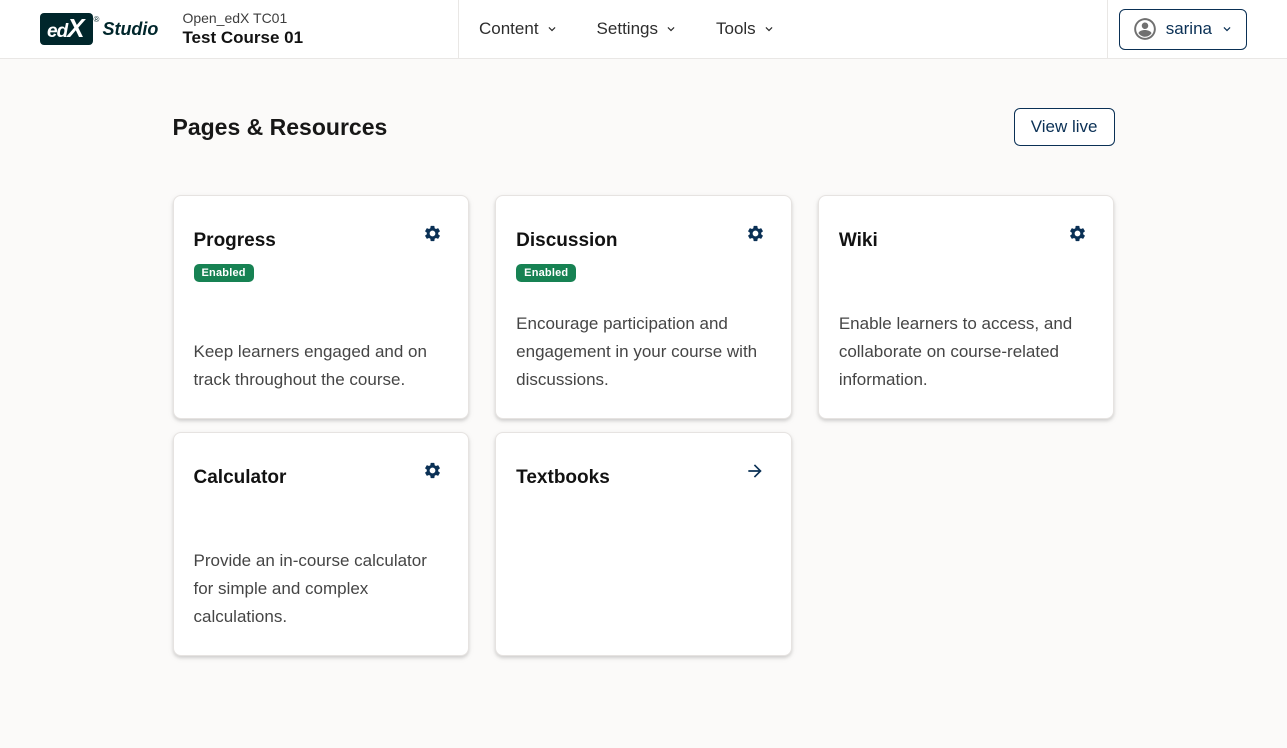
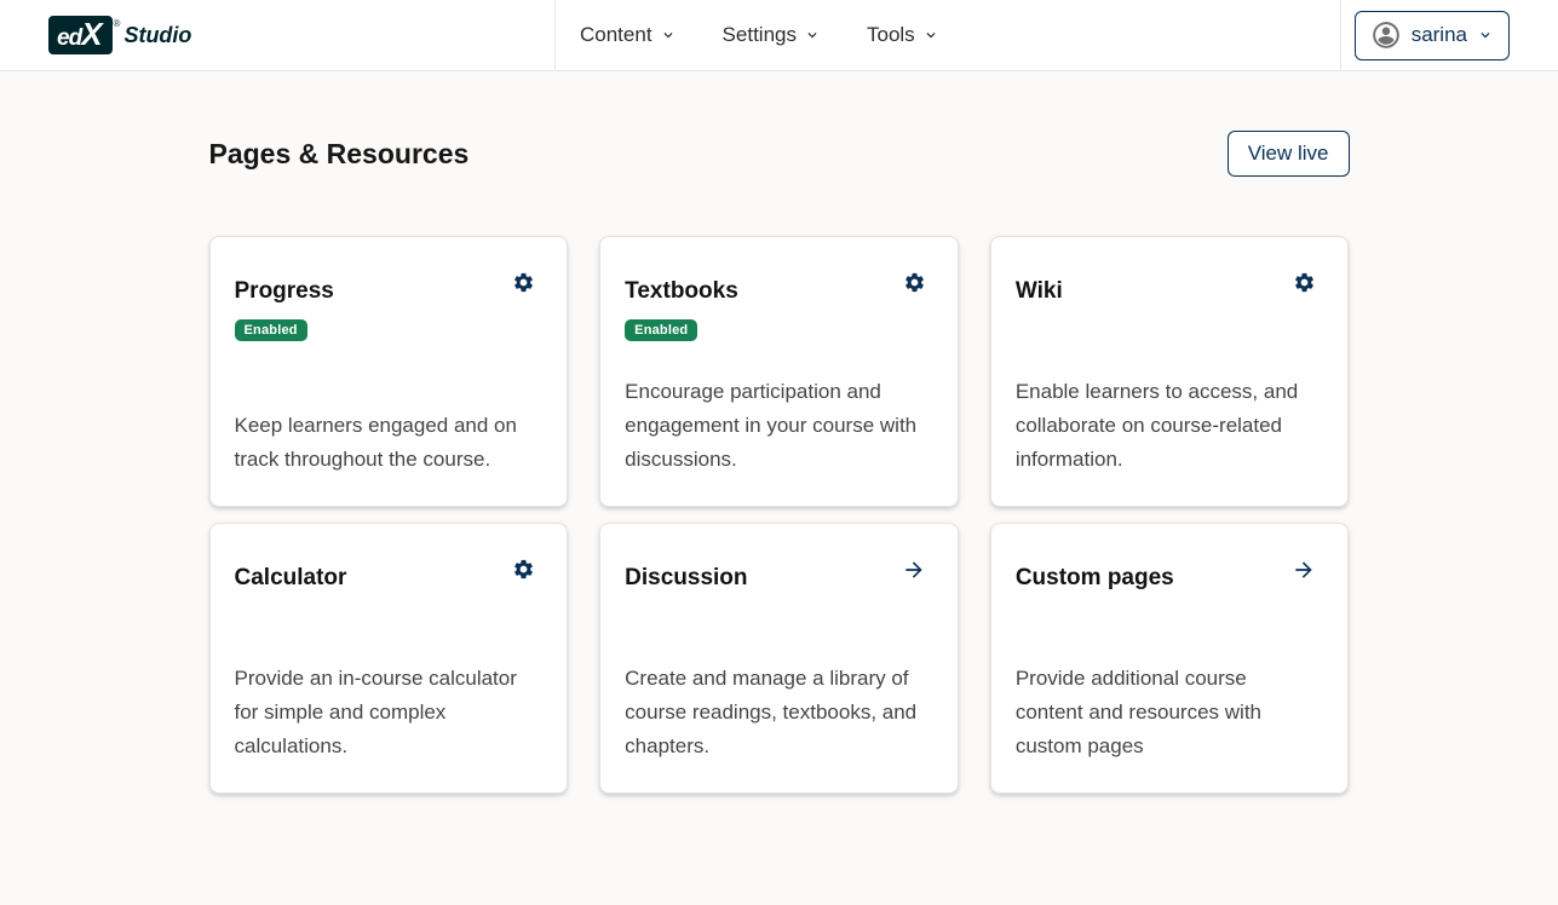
  ed
  X
  ®
  Studio
- Open_edX TC01
- Test Course 01
  Content
  Settings
  Tools
  sarina
  Pages & Resources
  View live
  Progress
  Enabled
  Keep learners engaged and on track throughout the course.
- Discussion
+ Textbooks
  Enabled
  Encourage participation and engagement in your course with discussions.
  Wiki
  Enable learners to access, and collaborate on course-related information.
  Calculator
  Provide an in-course calculator for simple and complex calculations.
- Textbooks
+ Discussion
+ Create and manage a library of course readings, textbooks, and chapters.
+ Custom pages
+ Provide additional course content and resources with custom pages
